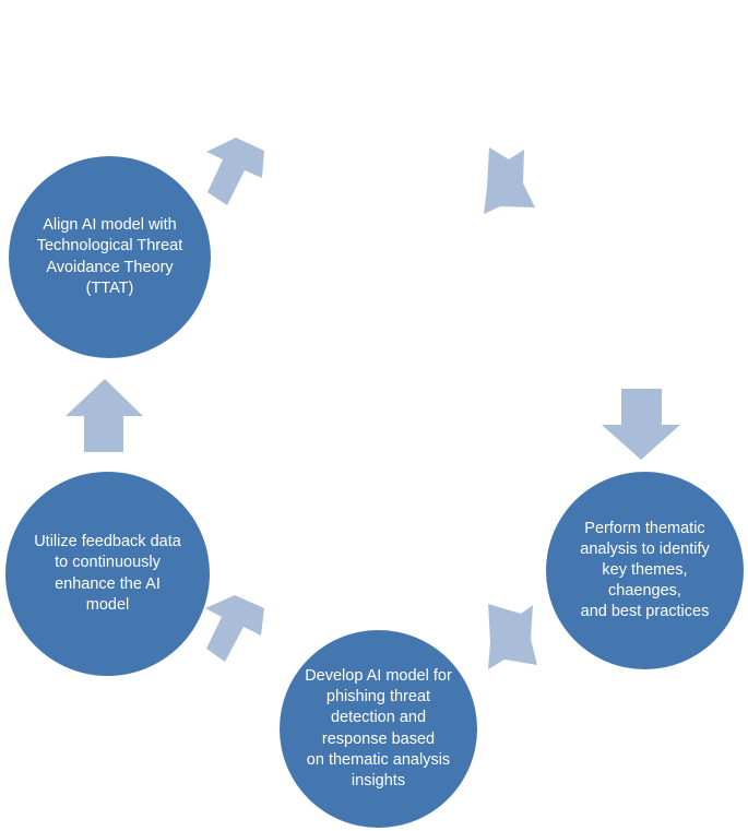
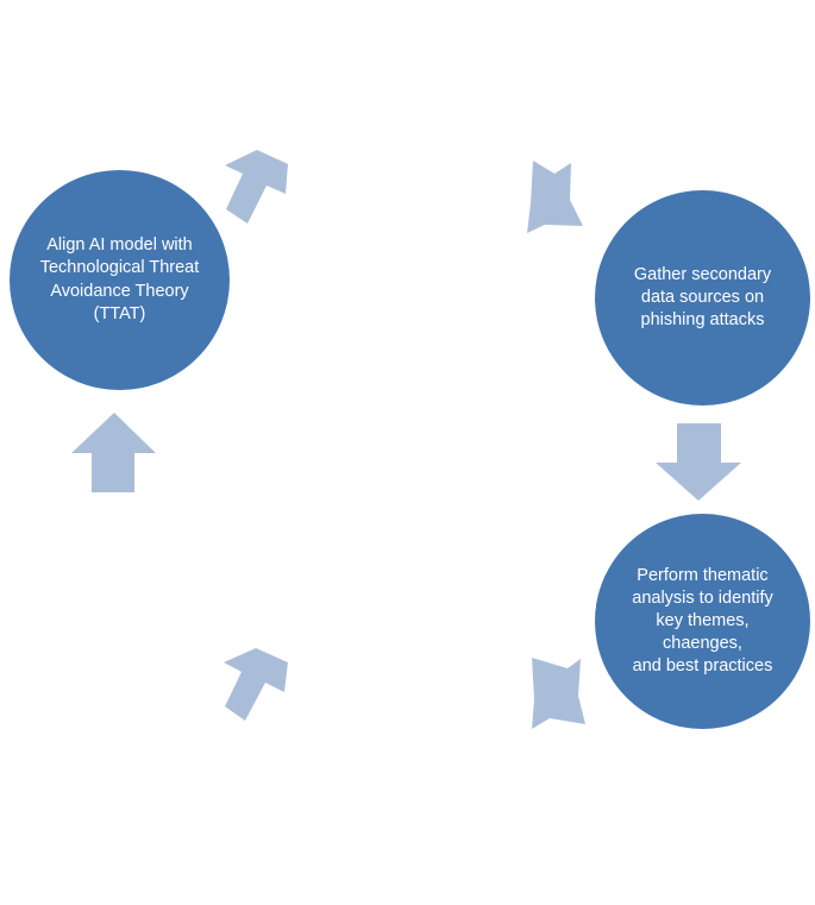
+ Gather secondary
+ data sources on
+ phishing attacks
  Perform thematic
  analysis to identify
  key themes,
  chaenges,
  and best practices
- Develop AI model for
- phishing threat
- detection and
- response based
- on thematic analysis
- insights
- Utilize feedback data
- to continuously
- enhance the AI
- model
  Align AI model with
  Technological Threat
  Avoidance Theory
  (TTAT)
